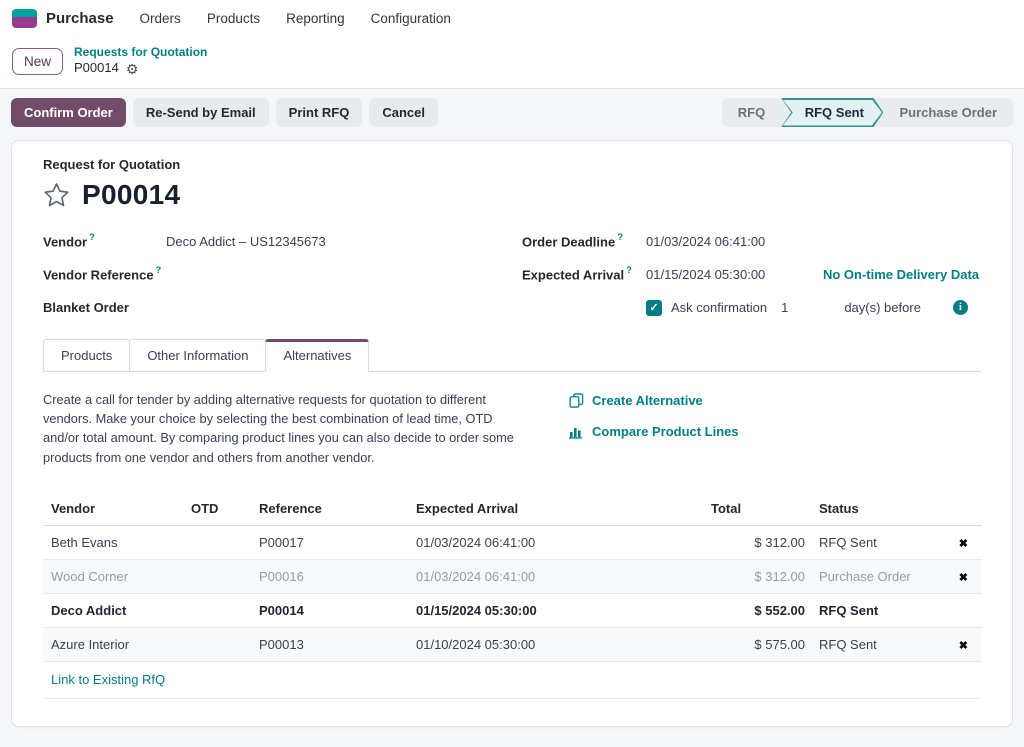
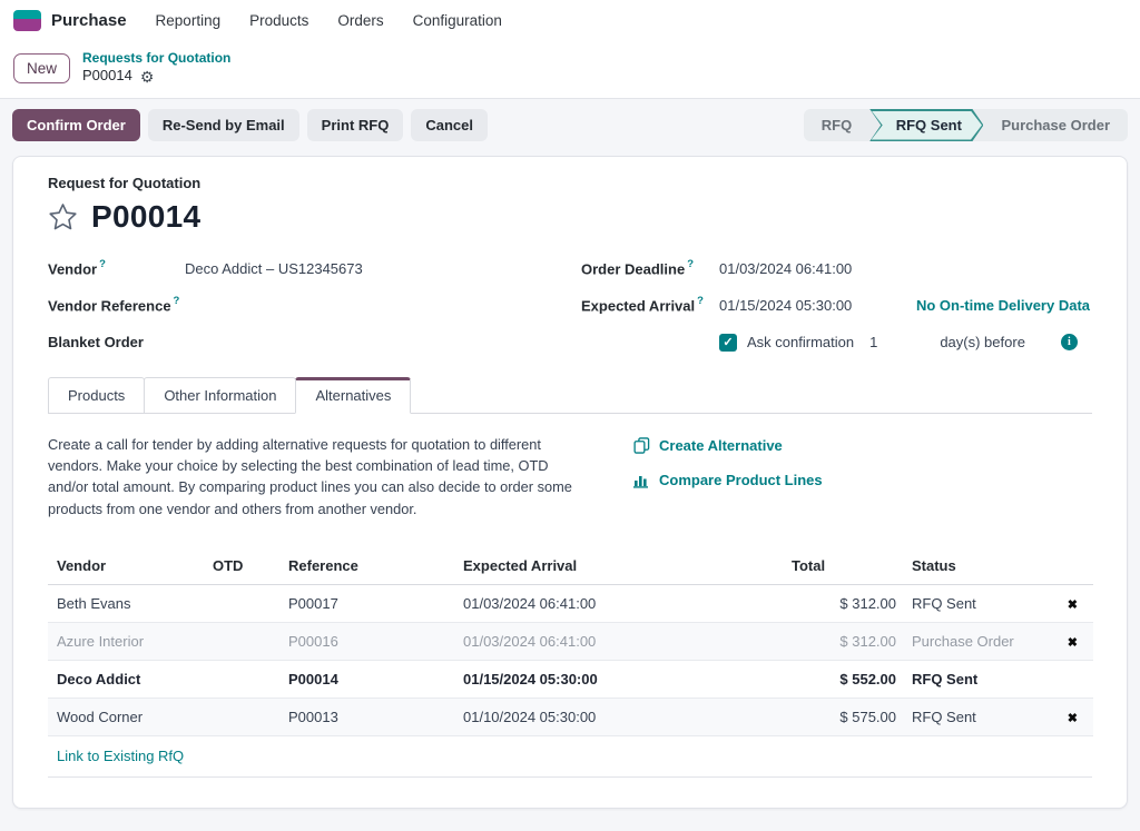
  Purchase
- Orders
+ Reporting
  Products
- Reporting
+ Orders
  Configuration
  New
  Requests for Quotation
  P00014
  ⚙
  Confirm Order
  Re-Send by Email
  Print RFQ
  Cancel
  RFQ
  RFQ Sent
  Purchase Order
  Request for Quotation
  P00014
  Vendor ?
  Deco Addict – US12345673
  Vendor Reference ?
  Blanket Order
  Order Deadline ?
  01/03/2024 06:41:00
  Expected Arrival ?
  01/15/2024 05:30:00
  No On-time Delivery Data
  ✓
  Ask confirmation
  1
  day(s) before
  i
  Products
  Other Information
  Alternatives
  Create a call for tender by adding alternative requests for quotation to different vendors. Make your choice by selecting the best combination of lead time, OTD and/or total amount. By comparing product lines you can also decide to order some products from one vendor and others from another vendor.
  Create Alternative
  Compare Product Lines
  Vendor	OTD	Reference	Expected Arrival	Total	Status
  Beth Evans		P00017	01/03/2024 06:41:00	$ 312.00	RFQ Sent	✖
- Wood Corner		P00016	01/03/2024 06:41:00	$ 312.00	Purchase Order	✖
+ Azure Interior		P00016	01/03/2024 06:41:00	$ 312.00	Purchase Order	✖
  Deco Addict		P00014	01/15/2024 05:30:00	$ 552.00	RFQ Sent
- Azure Interior		P00013	01/10/2024 05:30:00	$ 575.00	RFQ Sent	✖
+ Wood Corner		P00013	01/10/2024 05:30:00	$ 575.00	RFQ Sent	✖
  Link to Existing RfQ
